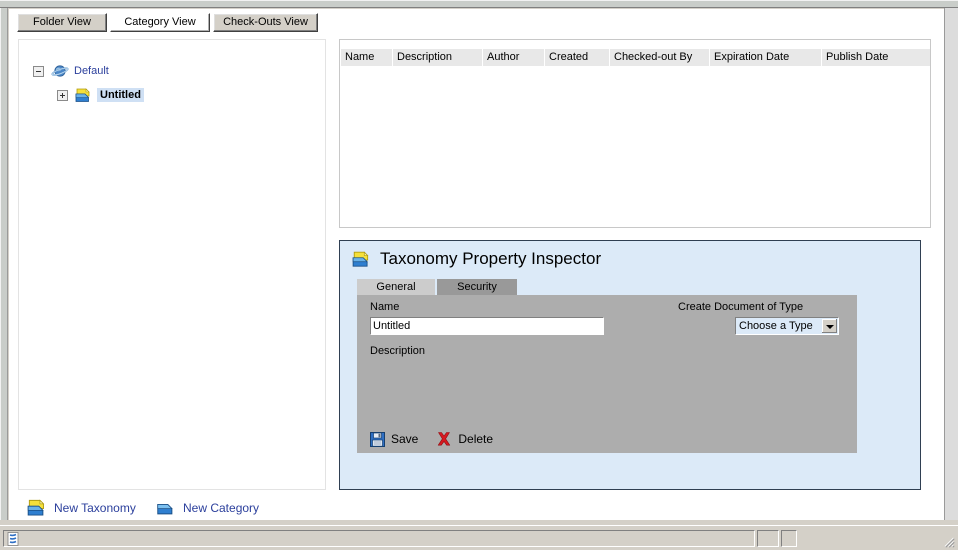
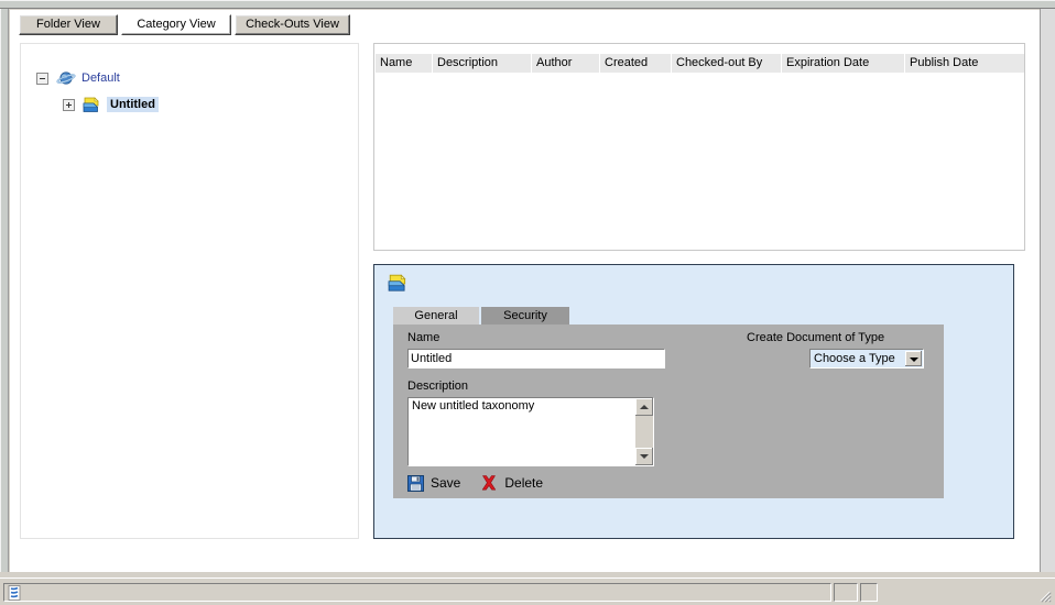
  Folder View
  Category View
  Check-Outs View
  Default
  Untitled
  Name
  Description
  Author
  Created
  Checked-out By
  Expiration Date
  Publish Date
- Taxonomy Property Inspector
  General
  Security
  Name
  Untitled
  Description
+ New untitled taxonomy
  Create Document of Type
  Choose a Type
  Save
  Delete
- New Taxonomy
- New Category
